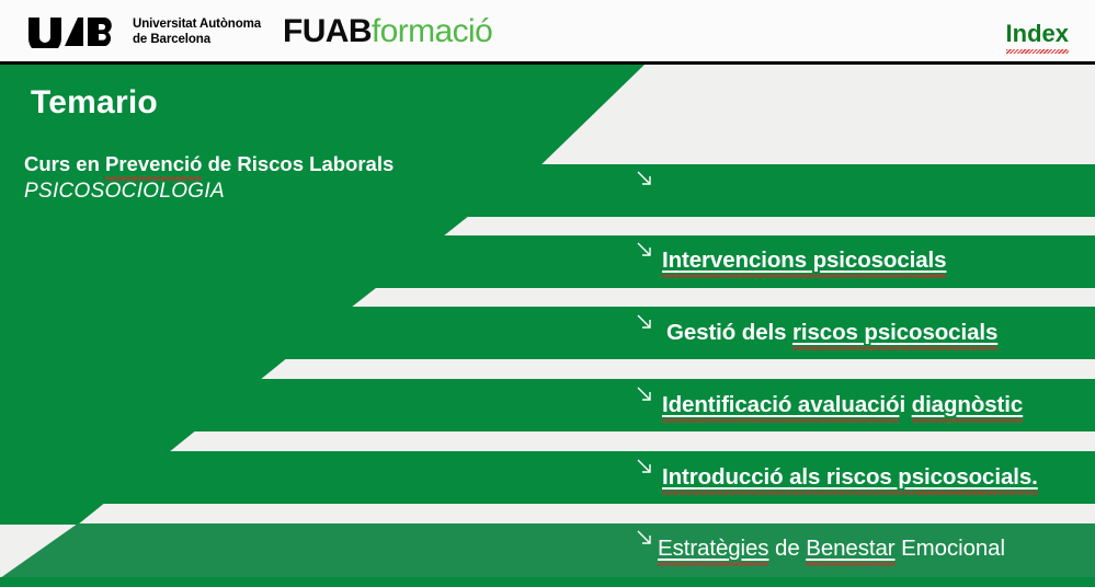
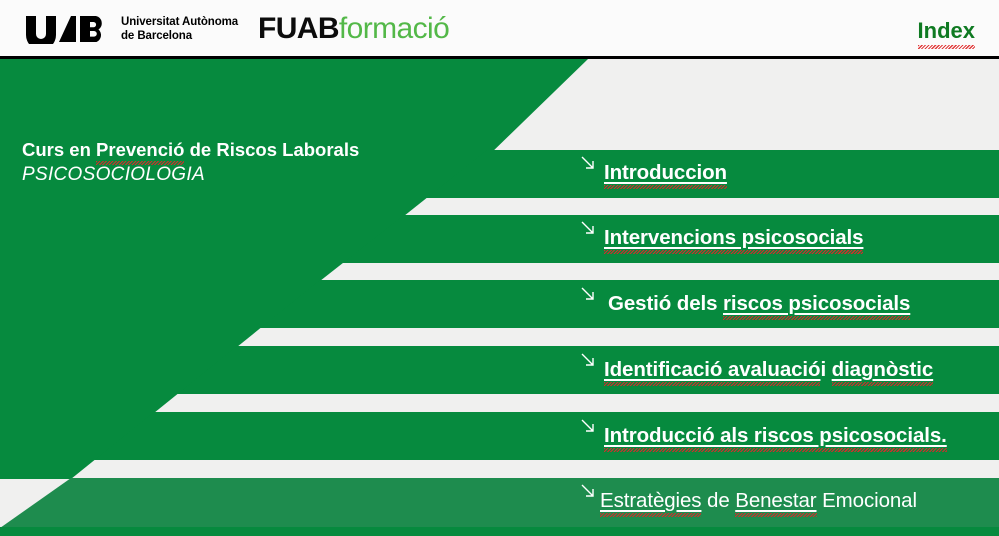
  Universitat Autònoma
  de Barcelona
  FUABformació
  Index
- Temario
  Curs en Prevenció de Riscos Laborals
  PSICOSOCIOLOGIA
+ Introduccion
  Intervencions psicosocials
  Gestió dels riscos psicosocials
  Identificació avaluació i diagnòstic
  Introducció als riscos psicosocials.
  Estratègies de Benestar Emocional
